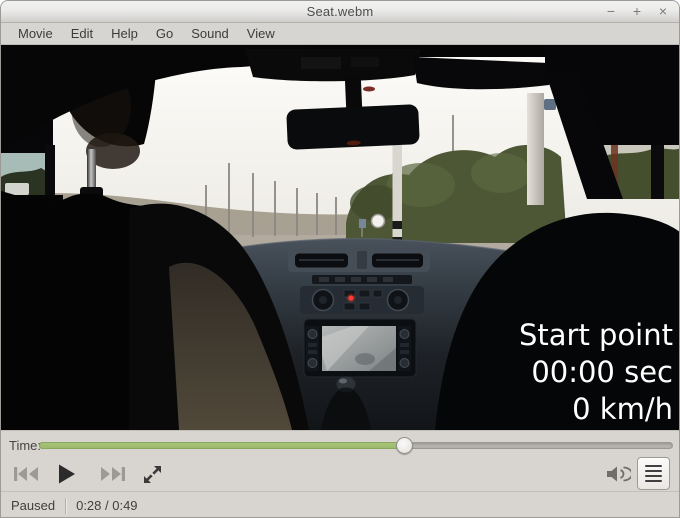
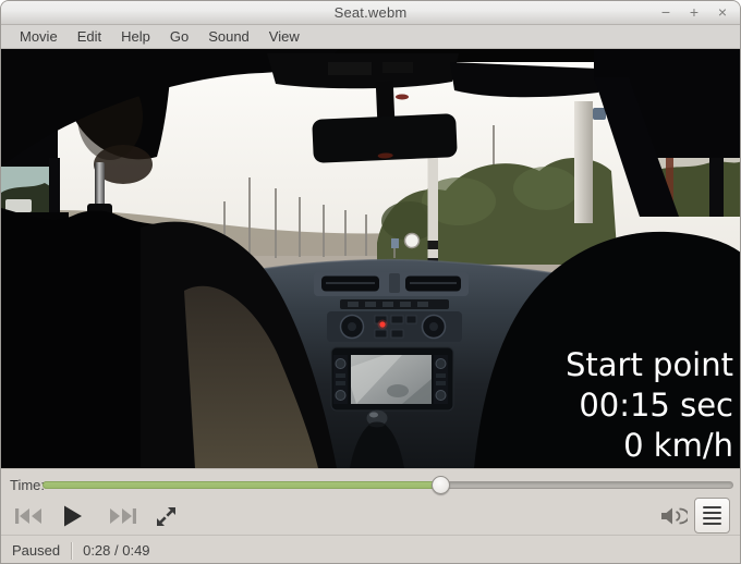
  Seat.webm
  −
  +
  ×
  Movie
  Edit
  Help
  Go
  Sound
  View
  Start point
- 00:00 sec
+ 00:15 sec
  0 km/h
  Time
  Paused
  0:28 / 0:49
